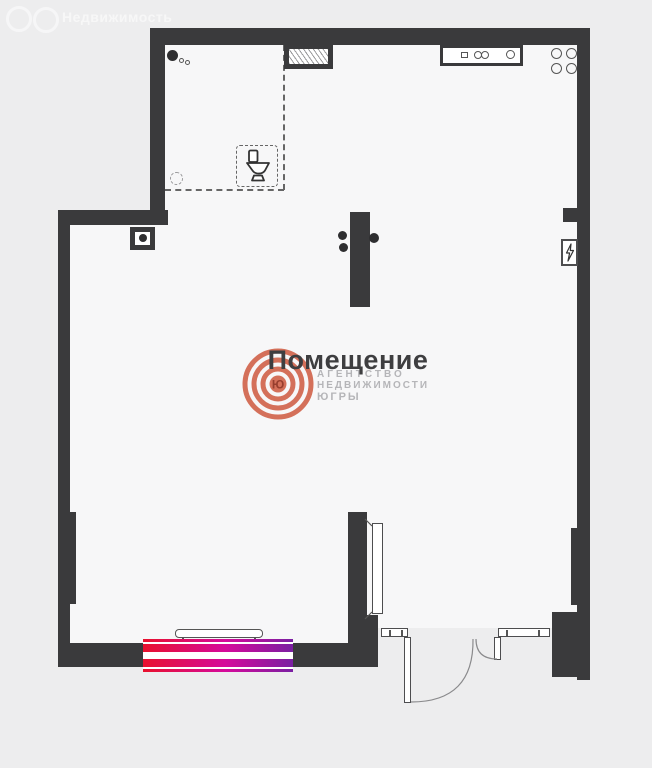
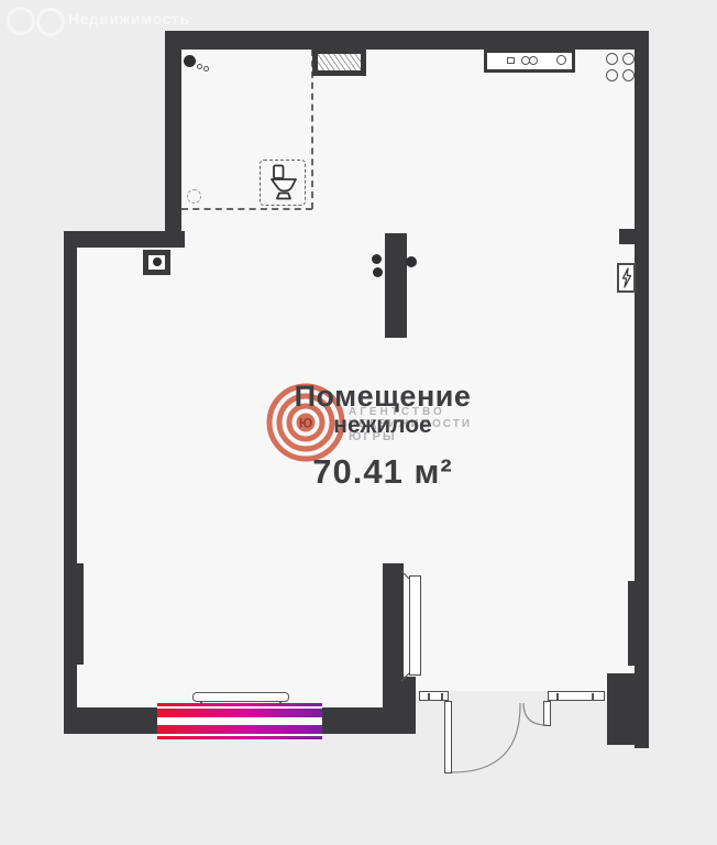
  Ю
  АГЕНТСТВО
  НЕДВИЖИМОСТИ
  ЮГРЫ
  Помещение
+ нежилое
+ 70.41 м²
